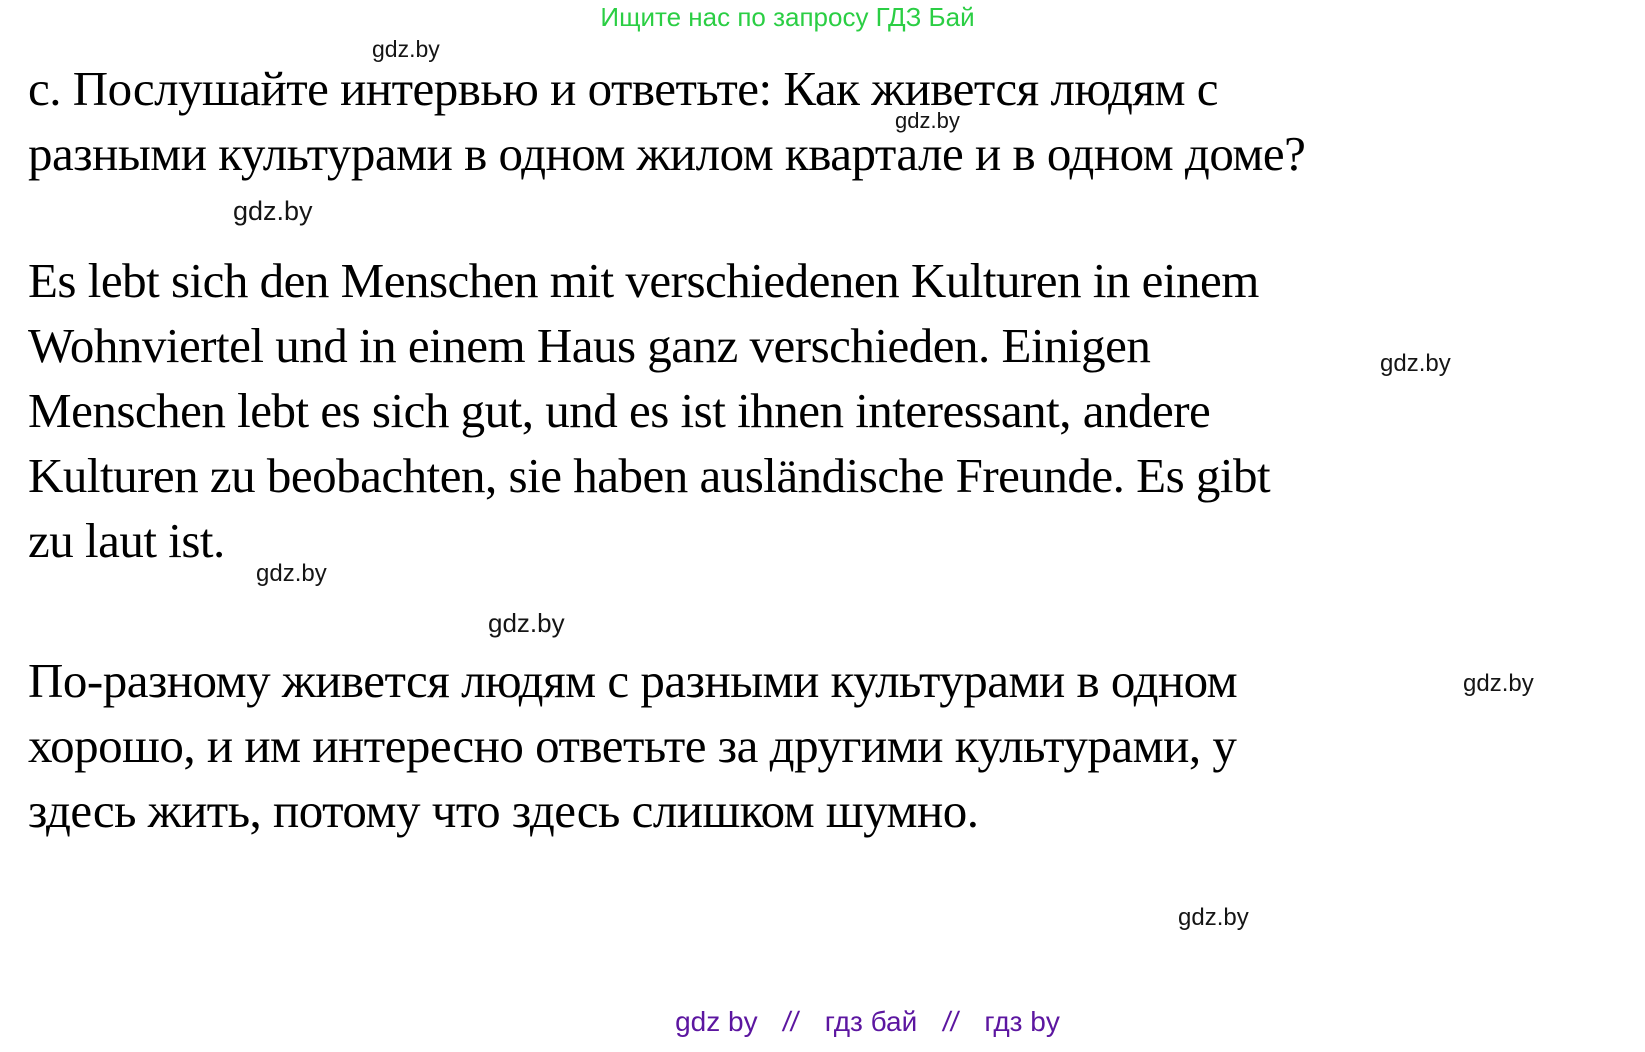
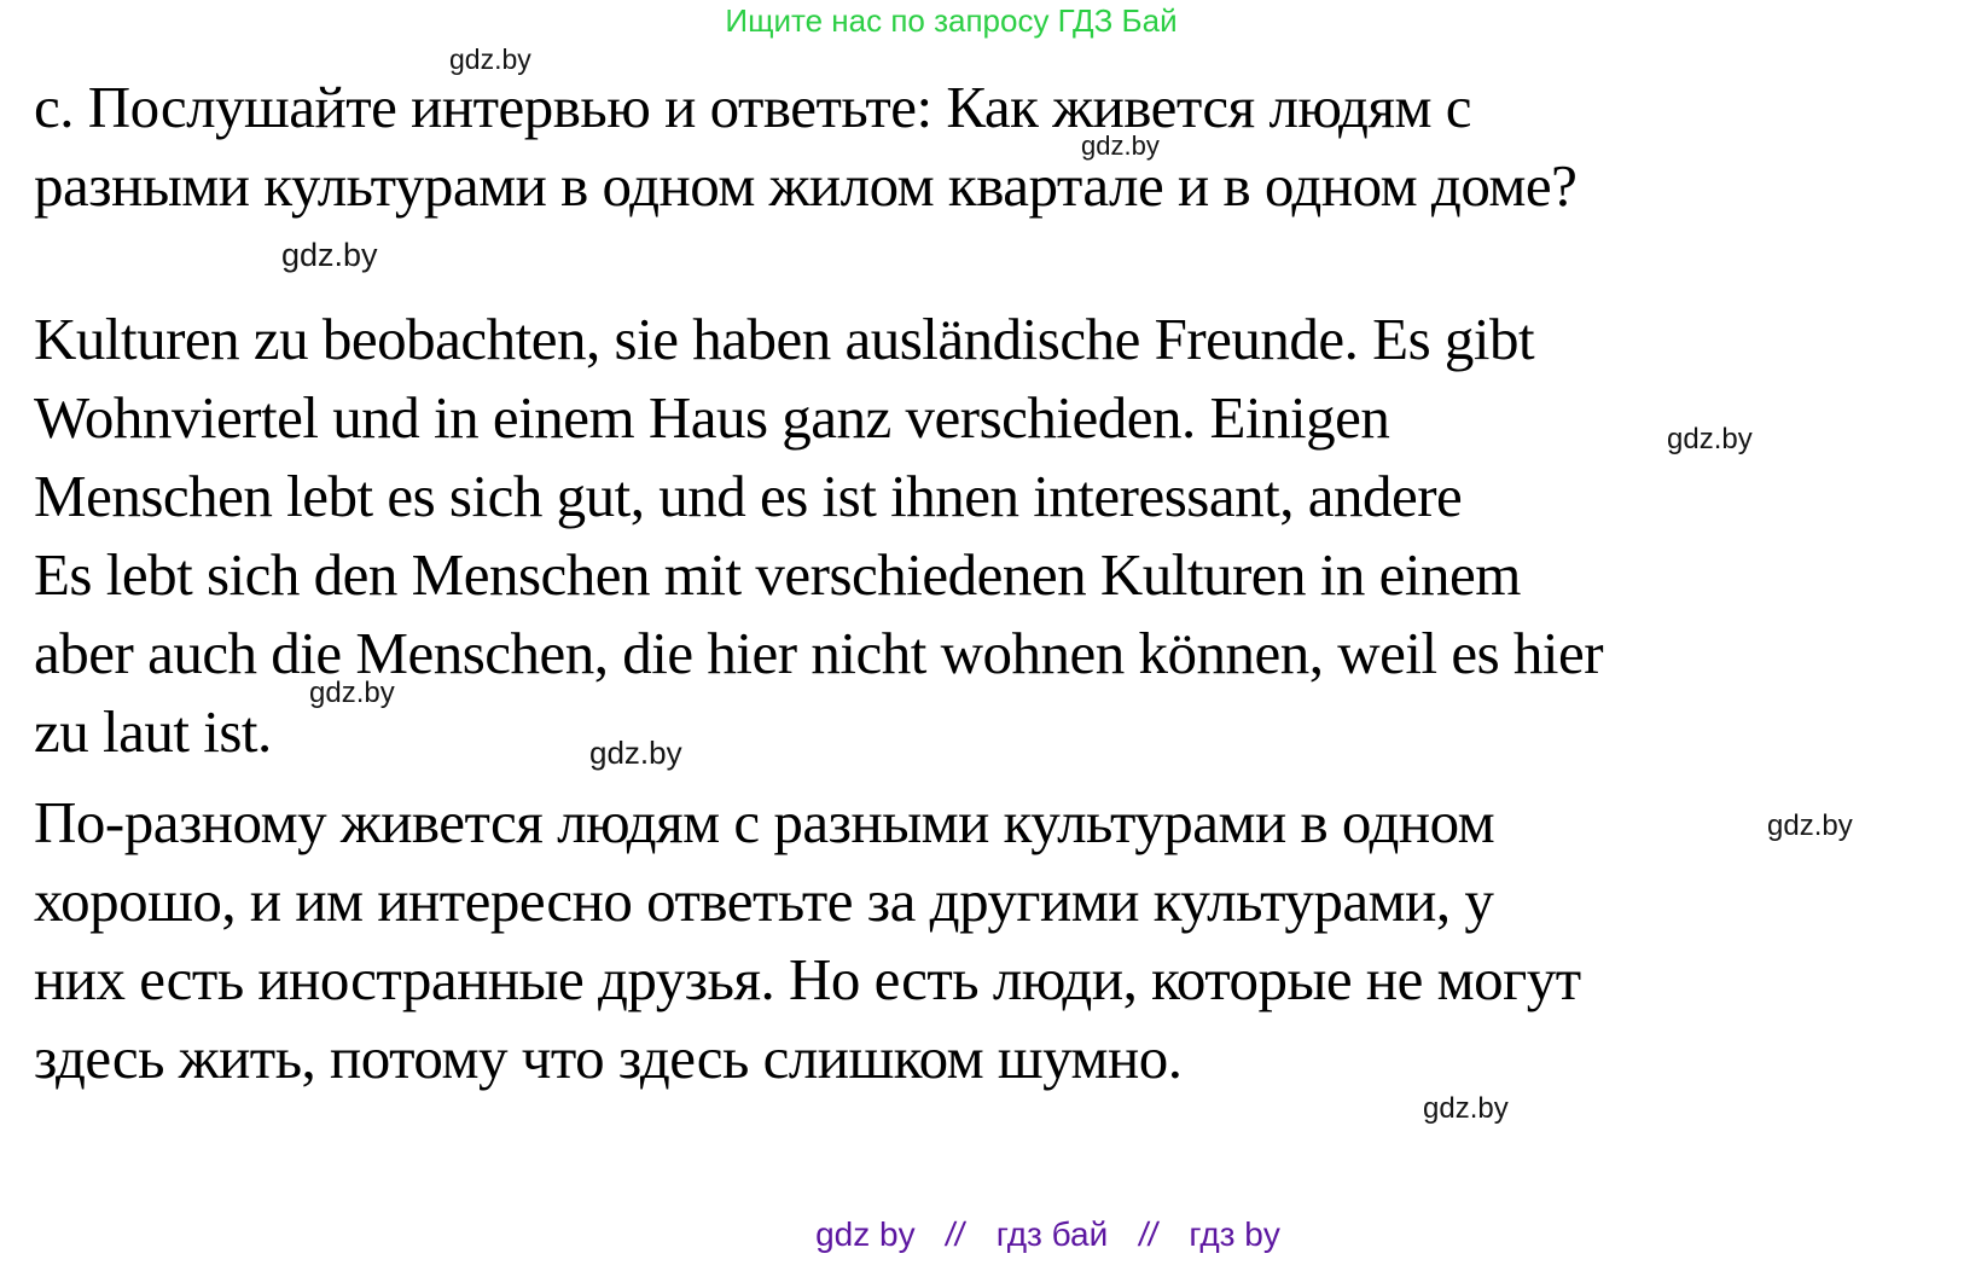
  Ищите нас по запросу ГДЗ Бай
  gdz.by
  gdz.by
  gdz.by
  gdz.by
  gdz.by
  gdz.by
  gdz.by
  gdz.by
  с. Послушайте интервью и ответьте: Как живется людям с
  разными культурами в одном жилом квартале и в одном доме?
- Es lebt sich den Menschen mit verschiedenen Kulturen in einem
+ Kulturen zu beobachten, sie haben ausländische Freunde. Es gibt
  Wohnviertel und in einem Haus ganz verschieden. Einigen
  Menschen lebt es sich gut, und es ist ihnen interessant, andere
- Kulturen zu beobachten, sie haben ausländische Freunde. Es gibt
+ Es lebt sich den Menschen mit verschiedenen Kulturen in einem
+ aber auch die Menschen, die hier nicht wohnen können, weil es hier
  zu laut ist.
  По-разному живется людям с разными культурами в одном
  хорошо, и им интересно ответьте за другими культурами, у
+ них есть иностранные друзья. Но есть люди, которые не могут
  здесь жить, потому что здесь слишком шумно.
